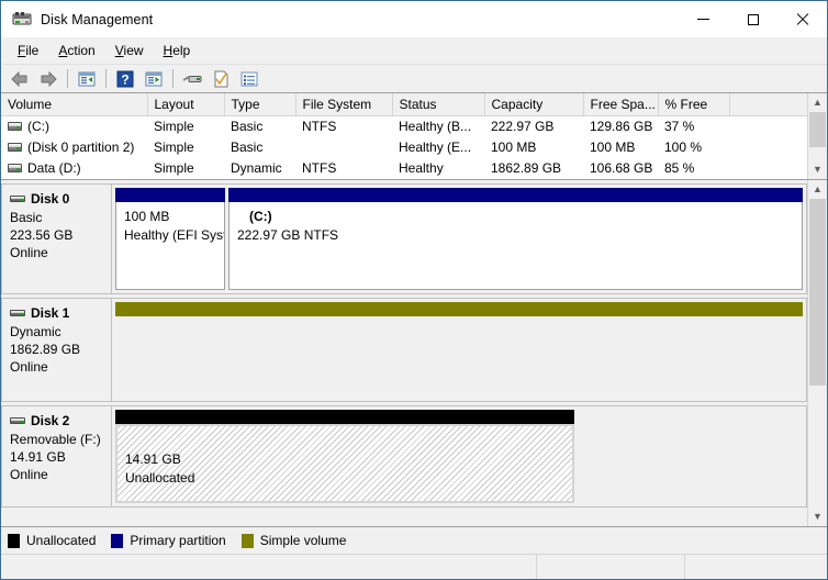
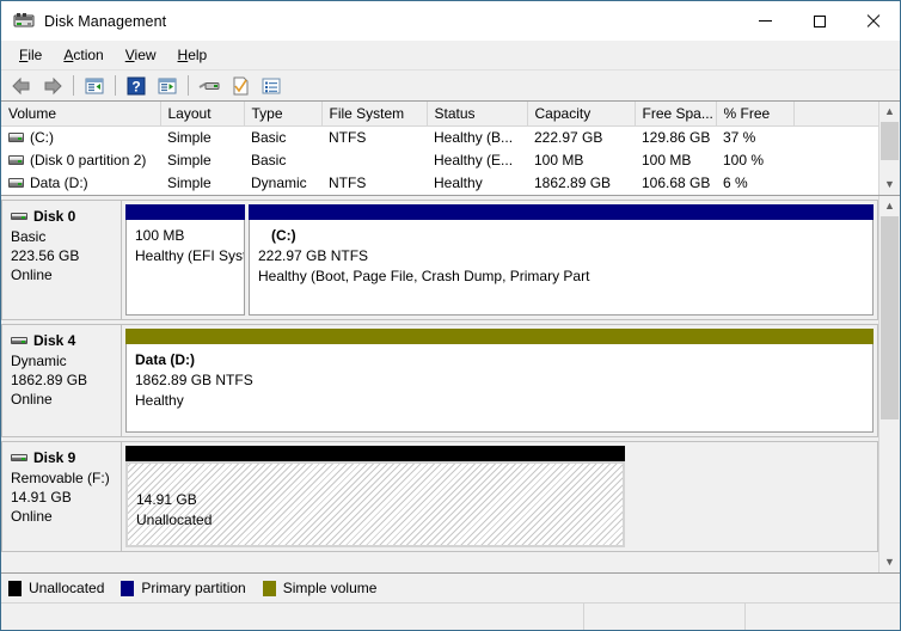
  Disk Management
  File
  Action
  View
  Help
  ?
  Volume	Layout	Type	File System	Status	Capacity	Free Spa...	% Free
  (C:)	Simple	Basic	NTFS	Healthy (B...	222.97 GB	129.86 GB	37 %
  (Disk 0 partition 2)	Simple	Basic		Healthy (E...	100 MB	100 MB	100 %
- Data (D:)	Simple	Dynamic	NTFS	Healthy	1862.89 GB	106.68 GB	85 %
+ Data (D:)	Simple	Dynamic	NTFS	Healthy	1862.89 GB	106.68 GB	6 %
  ▲
  ▼
  Disk 0
  Basic
  223.56 GB
  Online
  100 MB
  Healthy (EFI Sys
  (C:)
  222.97 GB NTFS
+ Healthy (Boot, Page File, Crash Dump, Primary Part
- Disk 1
+ Disk 4
  Dynamic
  1862.89 GB
  Online
+ Data (D:)
+ 1862.89 GB NTFS
+ Healthy
- Disk 2
+ Disk 9
  Removable (F:)
  14.91 GB
  Online
  14.91 GB
  Unallocated
  ▲
  ▼
  Unallocated
  Primary partition
  Simple volume
